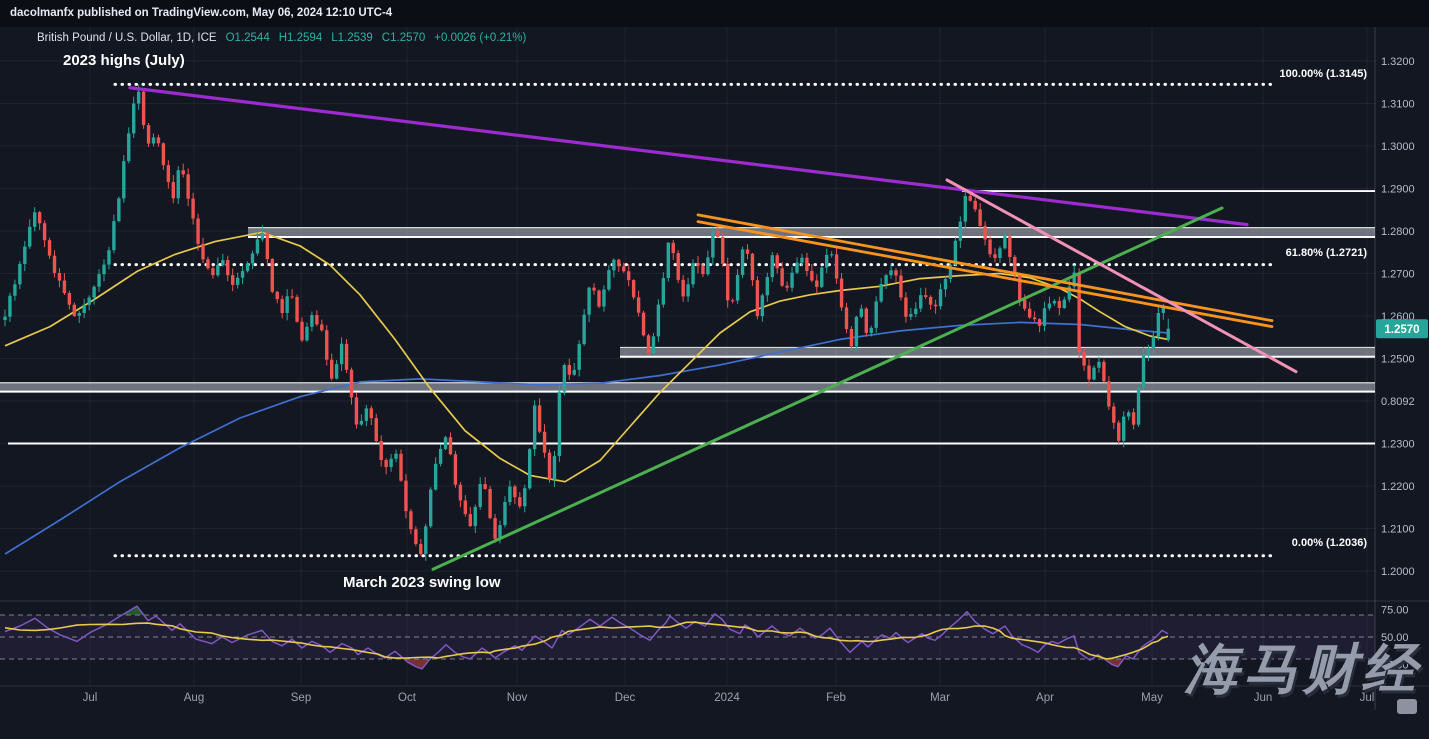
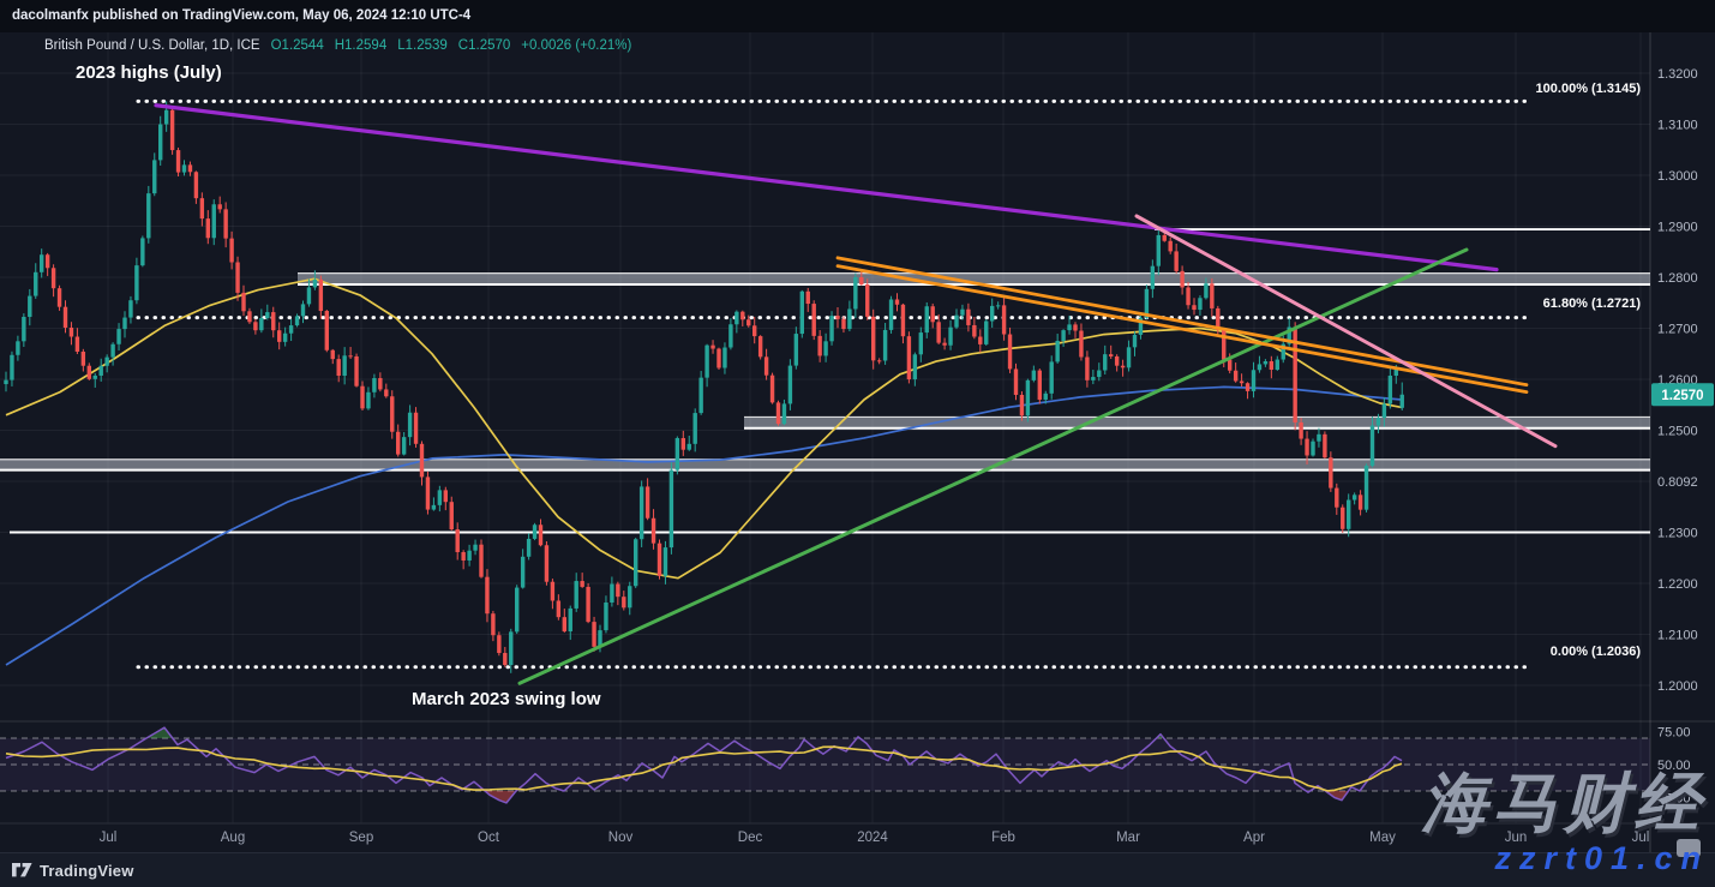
  1.3200
  1.3100
  1.3000
  1.2900
  1.2800
  1.2700
  1.2600
  1.2500
  0.8092
  1.2300
  1.2200
  1.2100
  1.2000
  1.2570
  75.00
  50.00
  25.00
  Jul
  Aug
  Sep
  Oct
  Nov
  Dec
  2024
  Feb
  Mar
  Apr
  May
  Jun
  Jul
  dacolmanfx published on TradingView.com, May 06, 2024 12:10 UTC-4
  British Pound / U.S. Dollar, 1D, ICE
  O1.2544
  H1.2594
  L1.2539
  C1.2570
  +0.0026 (+0.21%)
  2023 highs (July)
  March 2023 swing low
  100.00% (1.3145)
  61.80% (1.2721)
  0.00% (1.2036)
  海马财经
+ zzrt01.cn
+ TradingView
